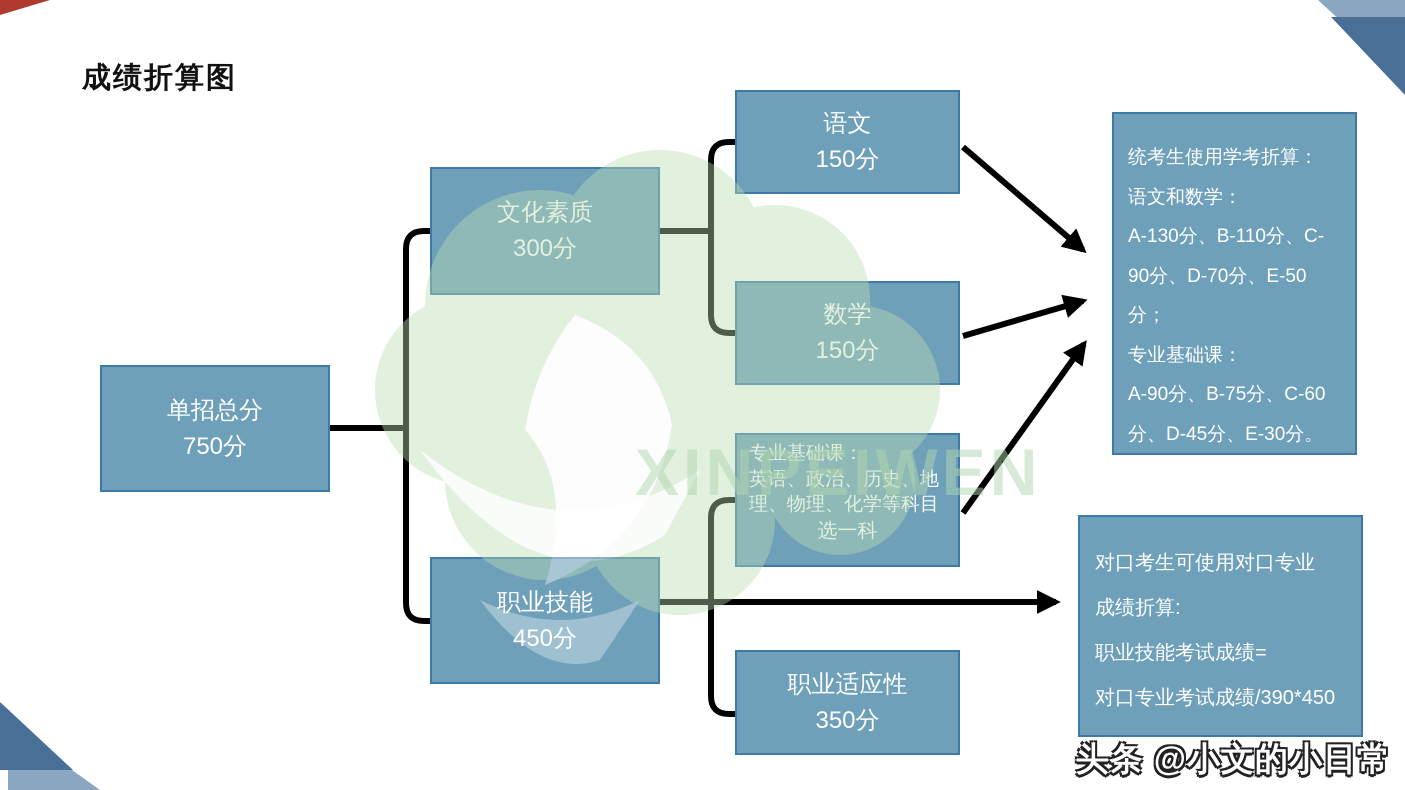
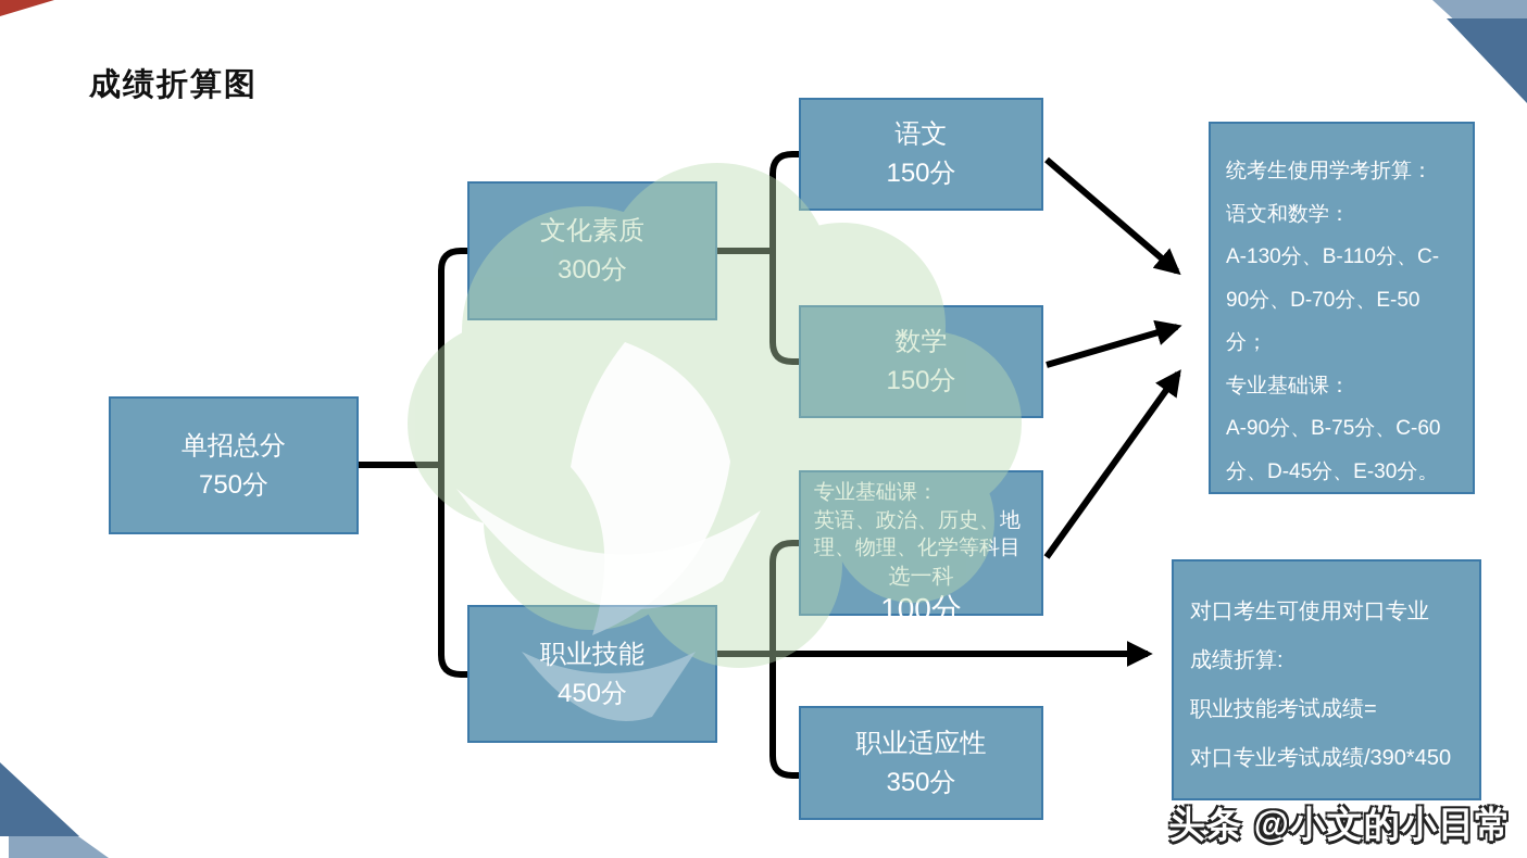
  成绩折算图
  单招总分
  750分
  文化素质
  300分
  职业技能
  450分
  语文
  150分
  数学
  150分
  专业基础课：
  英语、政治、历史、地理、物理、化学等科目
  选一科
+ 100分
  职业适应性
  350分
  统考生使用学考折算：
  语文和数学：
  A-130分、B-110分、C-
  90分、D-70分、E-50分；
  专业基础课：
  A-90分、B-75分、C-60
  分、D-45分、E-30分。
  对口考生可使用对口专业
  成绩折算:
  职业技能考试成绩=
  对口专业考试成绩/390*450
- XINPEIWEN
  头条 @小文的小日常
